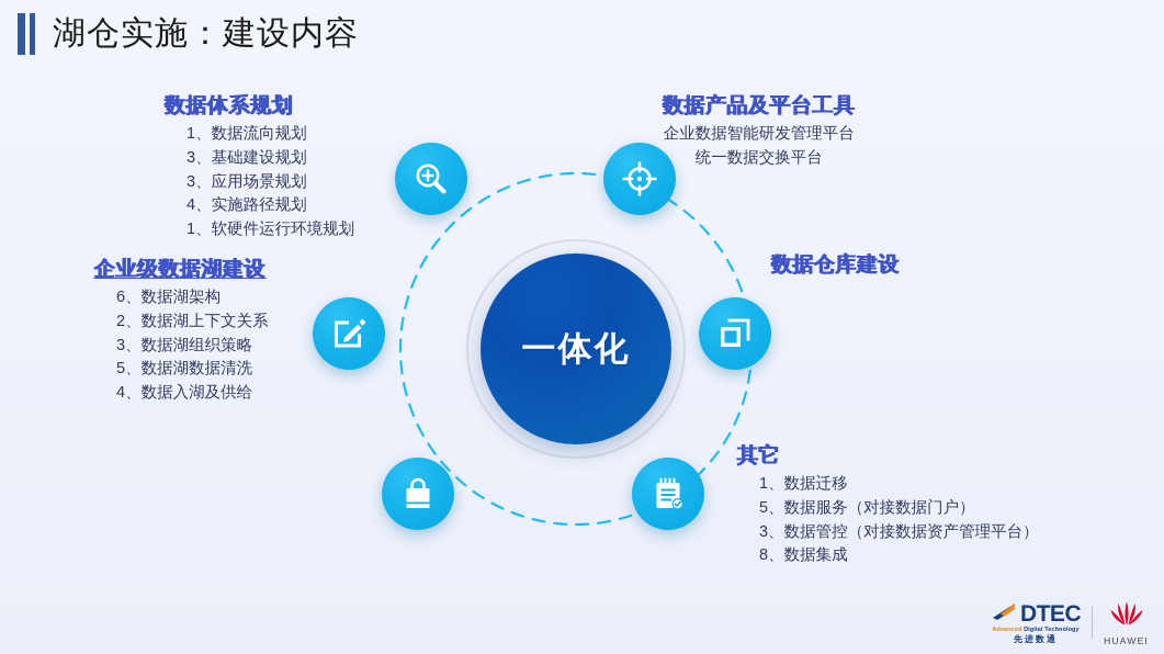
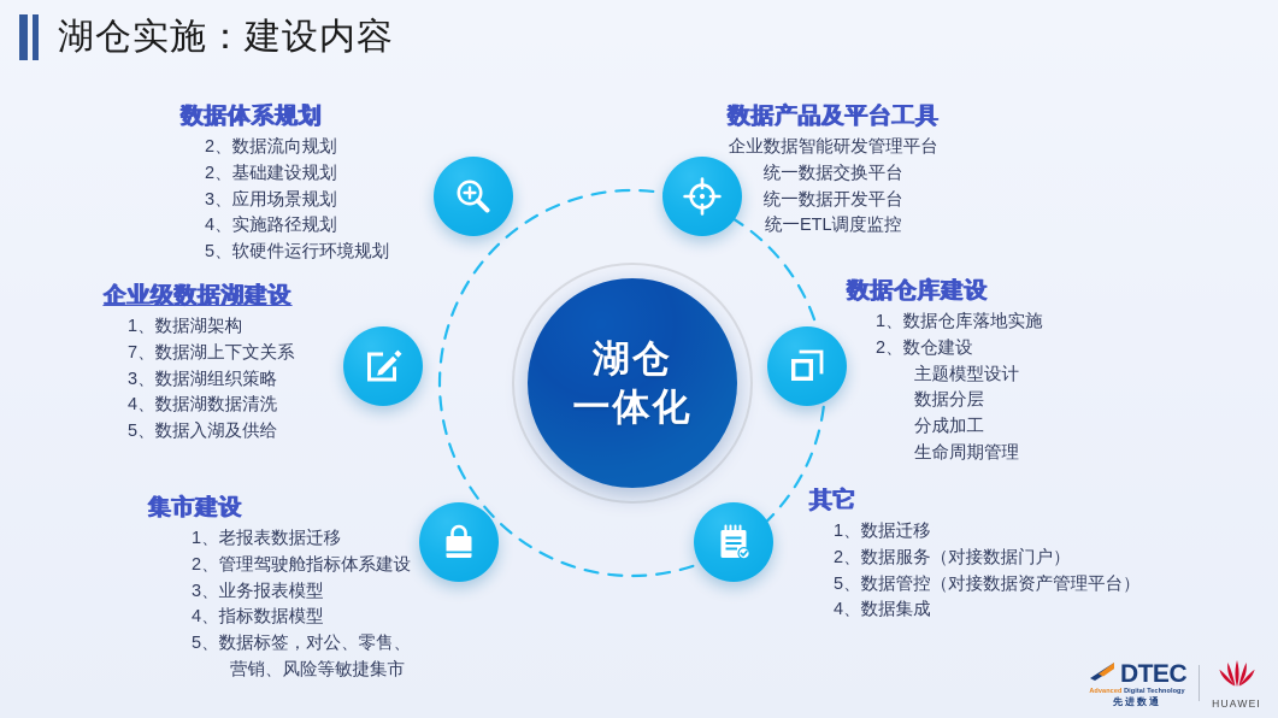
  湖仓实施：建设内容
+ 湖仓
  一体化
  数据体系规划
- 1、数据流向规划
+ 2、数据流向规划
- 3、基础建设规划
+ 2、基础建设规划
  3、应用场景规划
  4、实施路径规划
- 1、软硬件运行环境规划
+ 5、软硬件运行环境规划
  数据产品及平台工具
  企业数据智能研发管理平台
  统一数据交换平台
+ 统一数据开发平台
+ 统一ETL调度监控
  企业级数据湖建设
- 6、数据湖架构
+ 1、数据湖架构
- 2、数据湖上下文关系
+ 7、数据湖上下文关系
  3、数据湖组织策略
- 5、数据湖数据清洗
+ 4、数据湖数据清洗
- 4、数据入湖及供给
+ 5、数据入湖及供给
  数据仓库建设
+ 1、数据仓库落地实施
+ 2、数仓建设
+ 主题模型设计
+ 数据分层
+ 分成加工
+ 生命周期管理
+ 集市建设
+ 1、老报表数据迁移
+ 2、管理驾驶舱指标体系建设
+ 3、业务报表模型
+ 4、指标数据模型
+ 5、数据标签，对公、零售、
+ 营销、风险等敏捷集市
  其它
  1、数据迁移
- 5、数据服务（对接数据门户）
+ 2、数据服务（对接数据门户）
- 3、数据管控（对接数据资产管理平台）
+ 5、数据管控（对接数据资产管理平台）
- 8、数据集成
+ 4、数据集成
  DTEC
  先进数通
  HUAWEI
